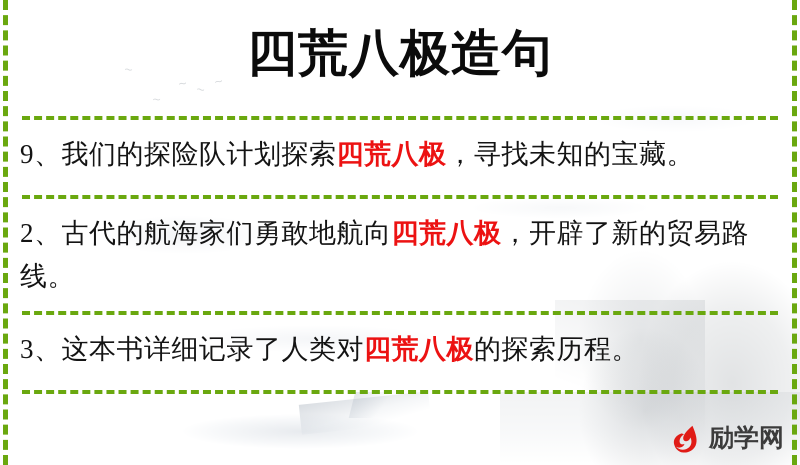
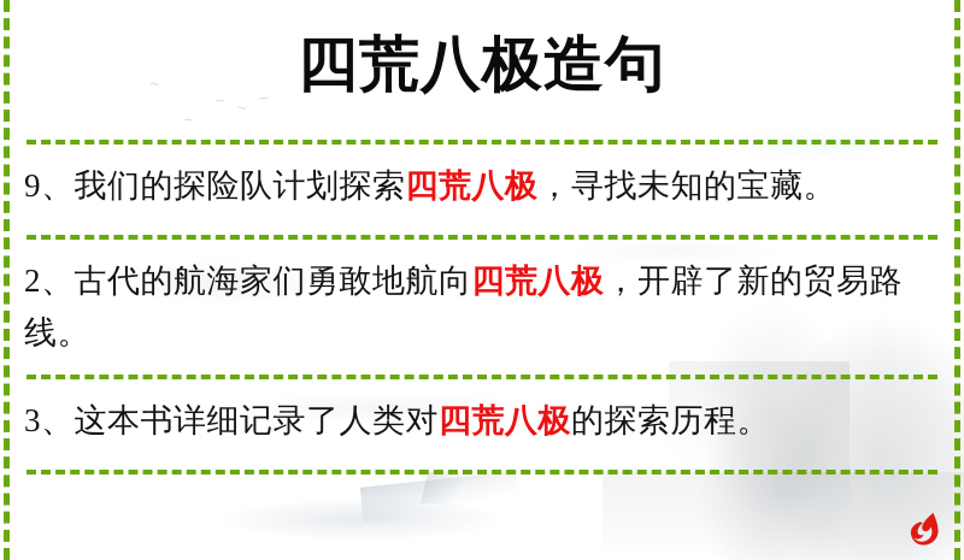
  四荒八极造句
  9、我们的探险队计划探索四荒八极，寻找未知的宝藏。
  2、古代的航海家们勇敢地航向四荒八极，开辟了新的贸易路线。
  3、这本书详细记录了人类对四荒八极的探索历程。
- 励学网
